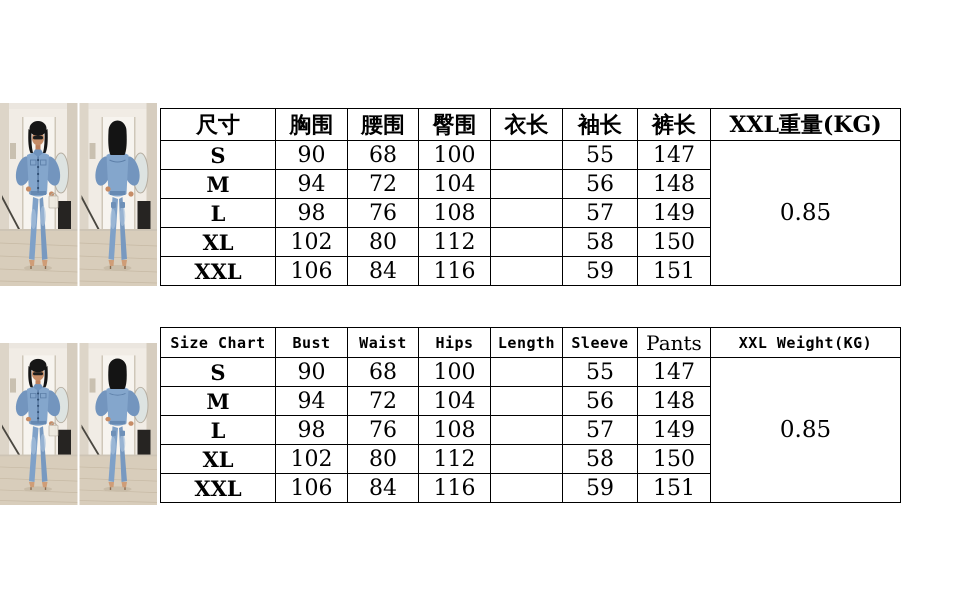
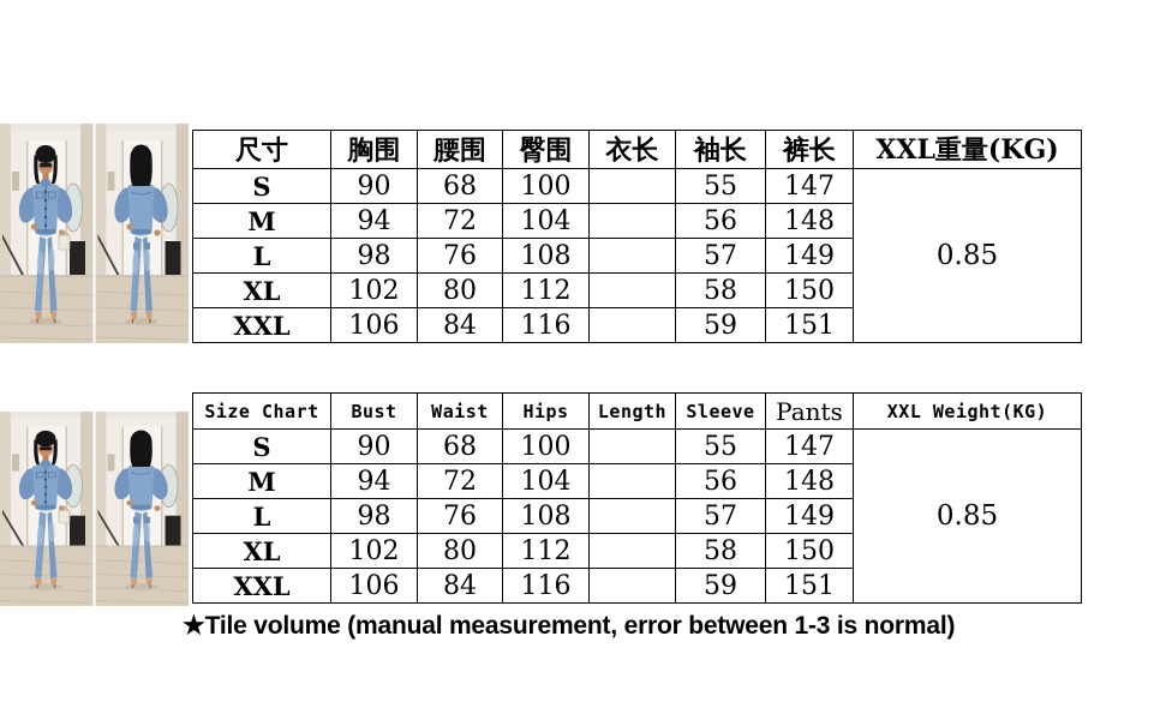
  尺寸	胸围	腰围	臀围	衣长	袖长	裤长	XXL重量(KG)
  S	90	68	100		55	147	0.85
  M	94	72	104		56	148
  L	98	76	108		57	149
  XL	102	80	112		58	150
  XXL	106	84	116		59	151
  Size Chart	Bust	Waist	Hips	Length	Sleeve	Pants	XXL Weight(KG)
  S	90	68	100		55	147	0.85
  M	94	72	104		56	148
  L	98	76	108		57	149
  XL	102	80	112		58	150
  XXL	106	84	116		59	151
+ ★Tile volume (manual measurement, error between 1-3 is normal)
